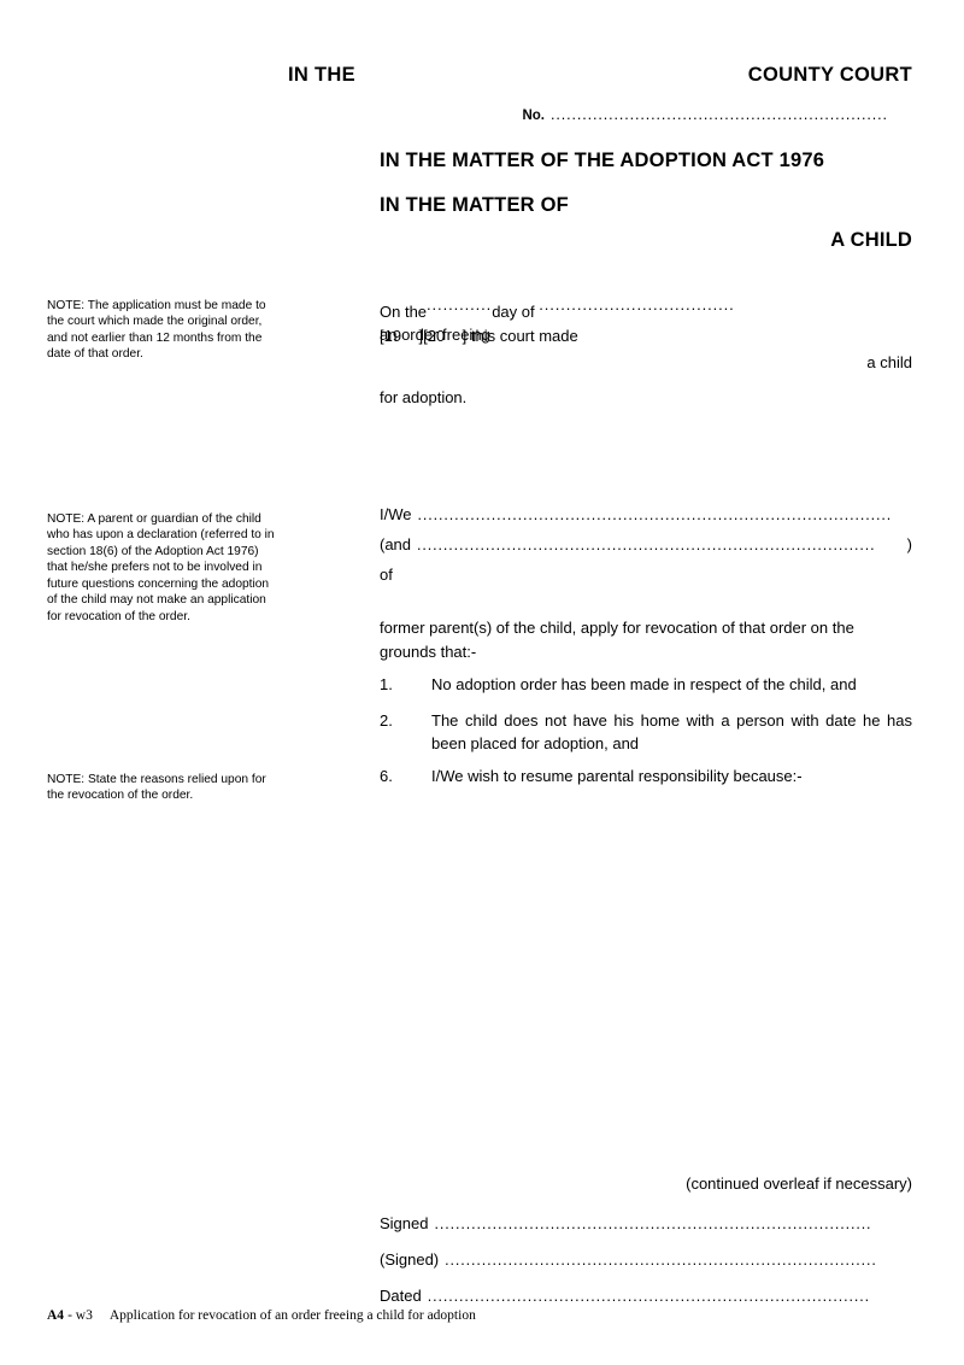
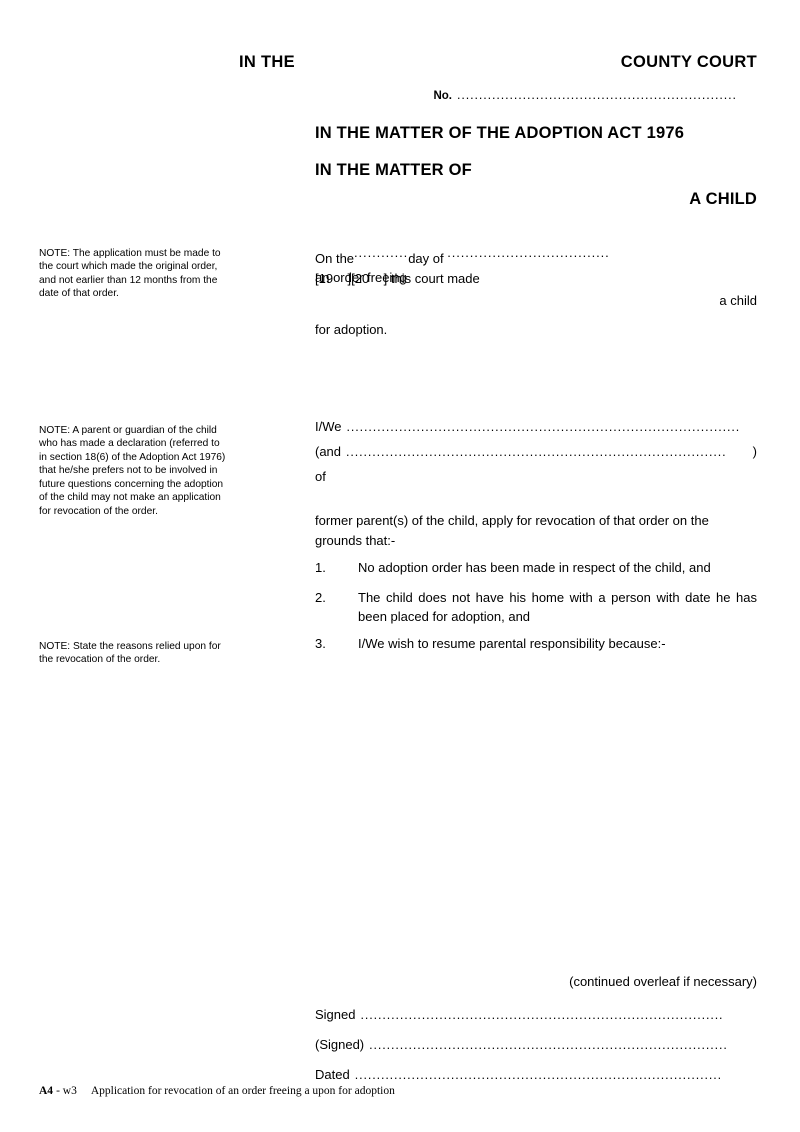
  IN THE
  COUNTY COURT
  No.
  ................................................................
  IN THE MATTER OF THE ADOPTION ACT 1976
  IN THE MATTER OF
  A CHILD
  NOTE: The application must be made to the court which made the original order, and not earlier than 12 months from the date of that order.
- NOTE: A parent or guardian of the child who has upon a declaration (referred to in section 18(6) of the Adoption Act 1976) that he/she prefers not to be involved in future questions concerning the adoption of the child may not make an application for revocation of the order.
+ NOTE: A parent or guardian of the child who has made a declaration (referred to in section 18(6) of the Adoption Act 1976) that he/she prefers not to be involved in future questions concerning the adoption of the child may not make an application for revocation of the order.
  NOTE: State the reasons relied upon for the revocation of the order.
  On the............day of ....................................[19 ][20 ] this court made
  an order freeing
  a child
  for adoption.
  I/We
  ..........................................................................................
  (and
  .......................................................................................
  )
  of
  former parent(s) of the child, apply for revocation of that order on the grounds that:-
  1.
  No adoption order has been made in respect of the child, and
  2.
  The child does not have his home with a person with date he has
  been placed for adoption, and
- 6.
+ 3.
  I/We wish to resume parental responsibility because:-
  (continued overleaf if necessary)
  Signed
  ...................................................................................
  (Signed)
  ..................................................................................
  Dated
  ....................................................................................
- A4 - w3 Application for revocation of an order freeing a child for adoption
+ A4 - w3 Application for revocation of an order freeing a upon for adoption
